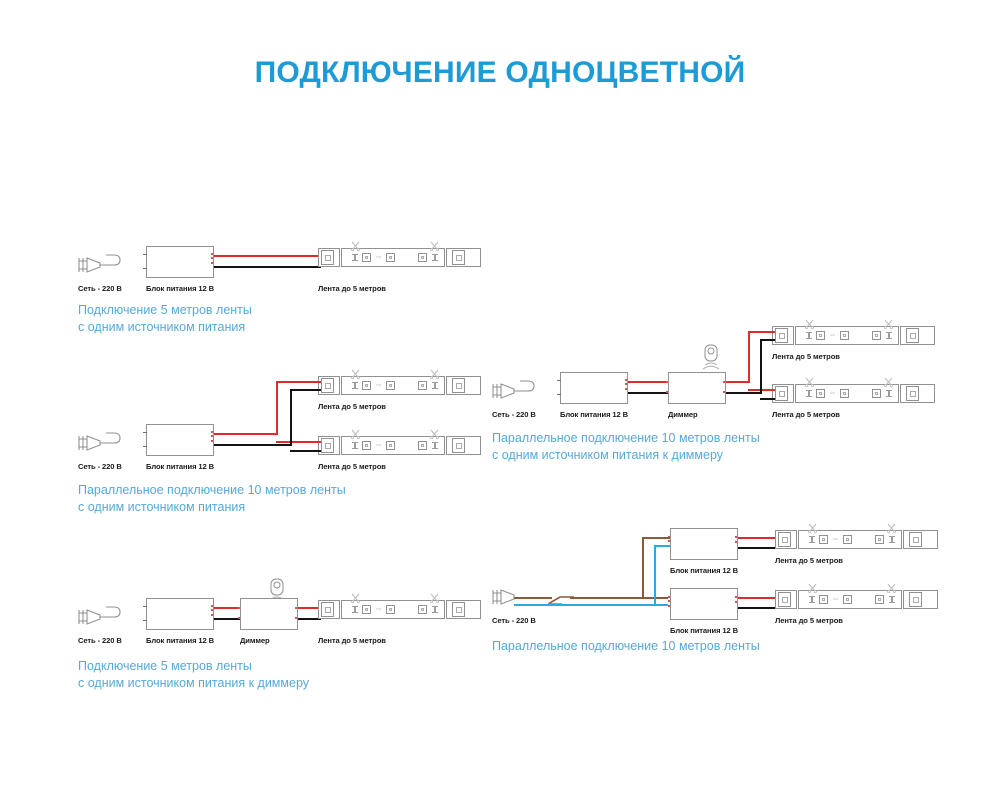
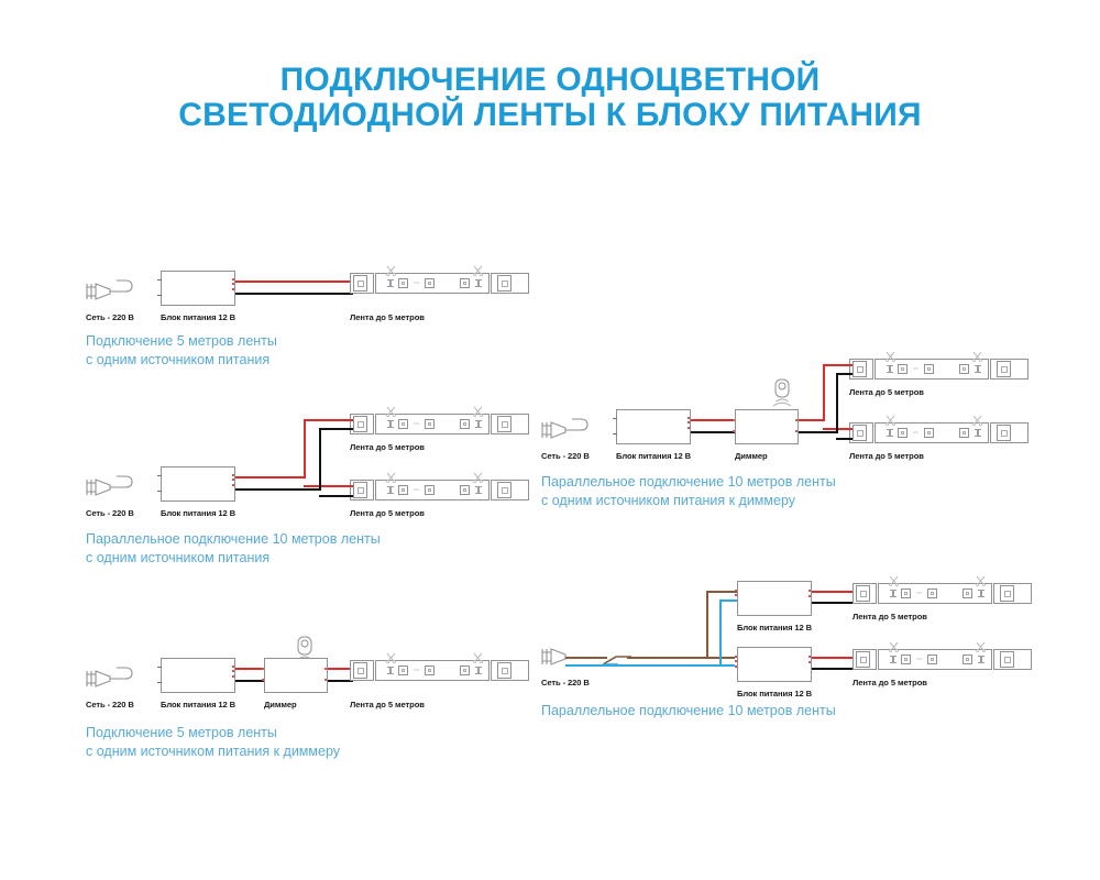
  ПОДКЛЮЧЕНИЕ ОДНОЦВЕТНОЙ
+ СВЕТОДИОДНОЙ ЛЕНТЫ К БЛОКУ ПИТАНИЯ
  Сеть - 220 В
  Блок питания 12 В
  Лента до 5 метров
  Подключение 5 метров ленты
  с одним источником питания
  Лента до 5 метров
  Лента до 5 метров
  Сеть - 220 В
  Блок питания 12 В
  Параллельное подключение 10 метров ленты
  с одним источником питания
  Сеть - 220 В
  Блок питания 12 В
  Диммер
  Лента до 5 метров
  Подключение 5 метров ленты
  с одним источником питания к диммеру
  Лента до 5 метров
  Лента до 5 метров
  Сеть - 220 В
  Блок питания 12 В
  Диммер
  Параллельное подключение 10 метров ленты
  с одним источником питания к диммеру
  Блок питания 12 В
  Лента до 5 метров
  Блок питания 12 В
  Лента до 5 метров
  Сеть - 220 В
  Параллельное подключение 10 метров ленты
